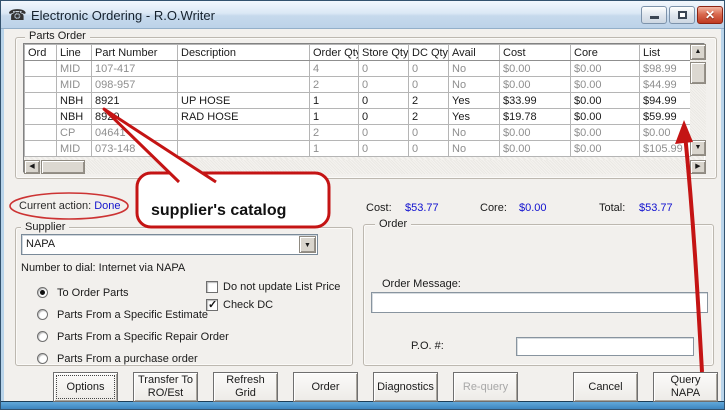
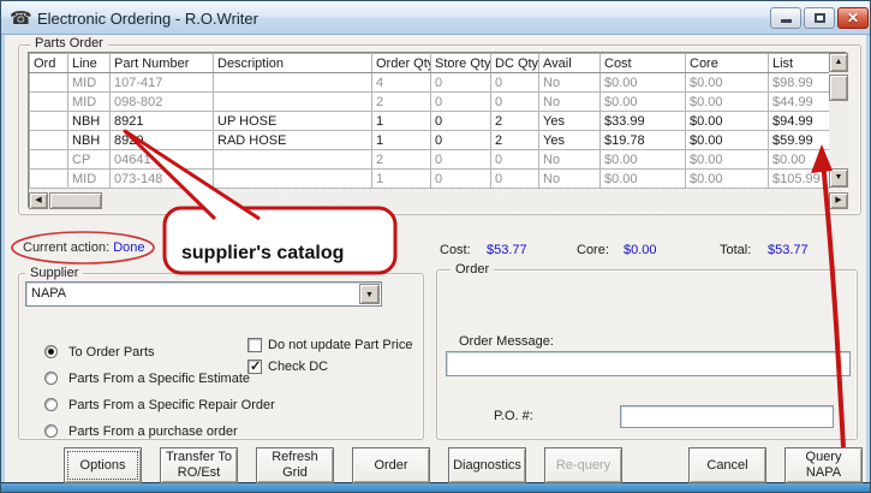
  ☎
  Electronic Ordering - R.O.Writer
  ✕
  Parts Order
  Ord	Line	Part Number	Description	Order Qt	Store Qty	DC Qty	Avail	Cost	Core	List
  	MID	107-417		4	0	0	No	$0.00	$0.00	$98.99
- 	MID	098-957		2	0	0	No	$0.00	$0.00	$44.99
+ 	MID	098-802		2	0	0	No	$0.00	$0.00	$44.99
  	NBH	8921	UP HOSE	1	0	2	Yes	$33.99	$0.00	$94.99
  	NBH	89	RAD HOSE	1	0	2	Yes	$19.78	$0.00	$59.99
  	CP	04641		2	0	0	No	$0.00	$0.00	$0.00
  	MID	073-148		1	0	0	No	$0.00	$0.00	$105.99
  Current action: Done
  Supplier
  NAPA
- Number to dial: Internet via NAPA
  To Order Parts
  Parts From a Specific Estimate
  Parts From a Specific Repair Order
  Parts From a purchase order
- Do not update List Price
+ Do not update Part Price
  ✓
  Check DC
  Cost:
  $53.77
  Core:
  $0.00
  Total:
  $53.77
  Order
  Order Message:
  P.O. #:
  Options
  Transfer To
  RO/Est
  Refresh
  Grid
  Order
  Diagnostics
  Re-query
  Cancel
  Query
  NAPA
  supplier's catalog
